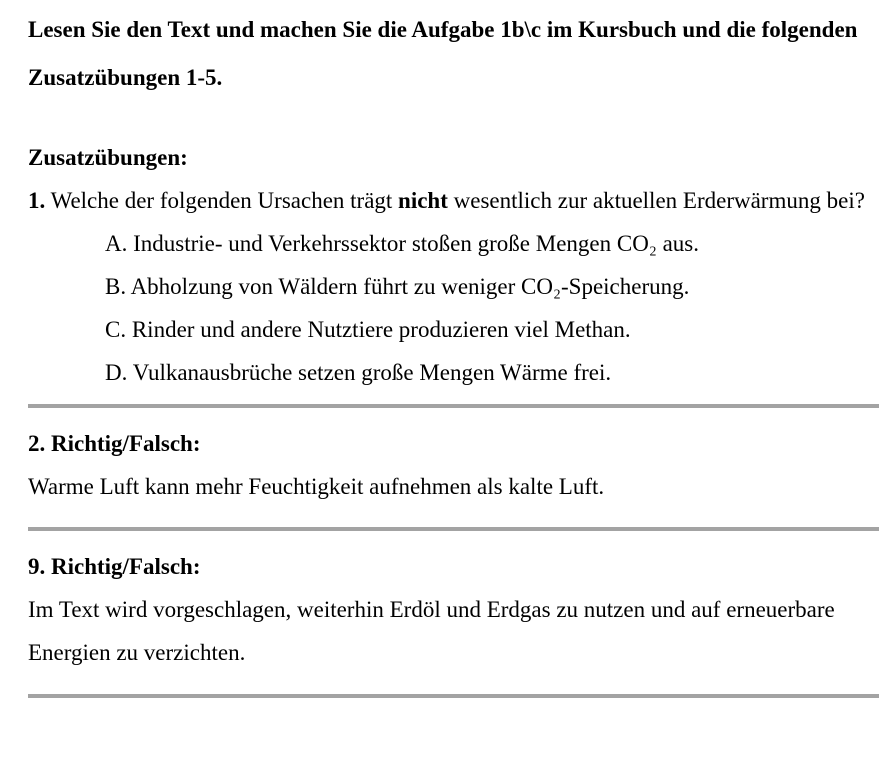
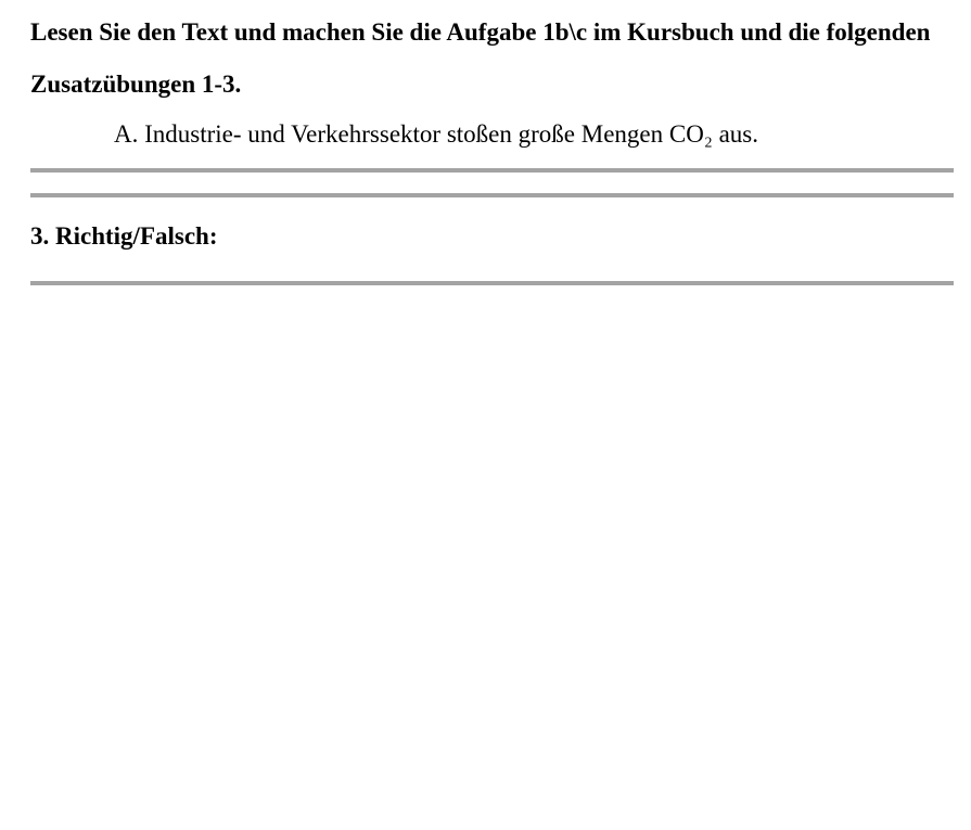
- Lesen Sie den Text und machen Sie die Aufgabe 1b\c im Kursbuch und die folgenden Zusatzübungen 1-5.
+ Lesen Sie den Text und machen Sie die Aufgabe 1b\c im Kursbuch und die folgenden Zusatzübungen 1-3.
- Zusatzübungen:
- 1. Welche der folgenden Ursachen trägt nicht wesentlich zur aktuellen Erderwärmung bei?
  A. Industrie- und Verkehrssektor stoßen große Mengen CO₂ aus.
- B. Abholzung von Wäldern führt zu weniger CO₂-Speicherung.
- C. Rinder und andere Nutztiere produzieren viel Methan.
- D. Vulkanausbrüche setzen große Mengen Wärme frei.
- 2. Richtig/Falsch:
- Warme Luft kann mehr Feuchtigkeit aufnehmen als kalte Luft.
- 9. Richtig/Falsch:
+ 3. Richtig/Falsch:
- Im Text wird vorgeschlagen, weiterhin Erdöl und Erdgas zu nutzen und auf erneuerbare Energien zu verzichten.
